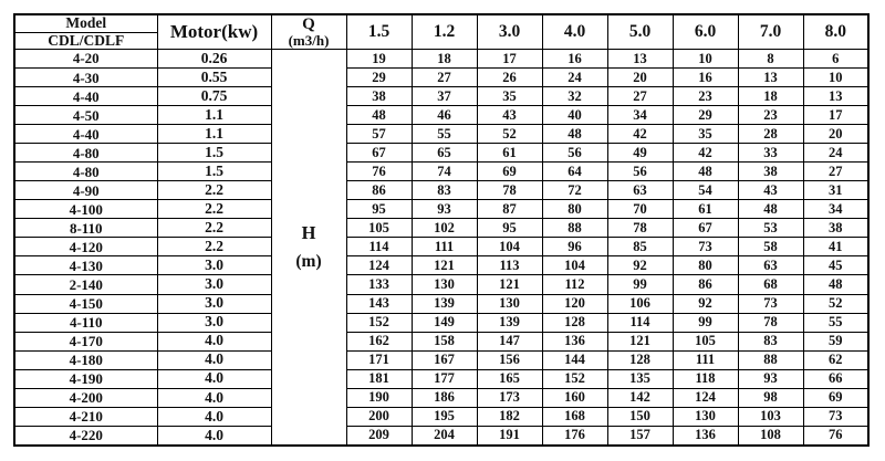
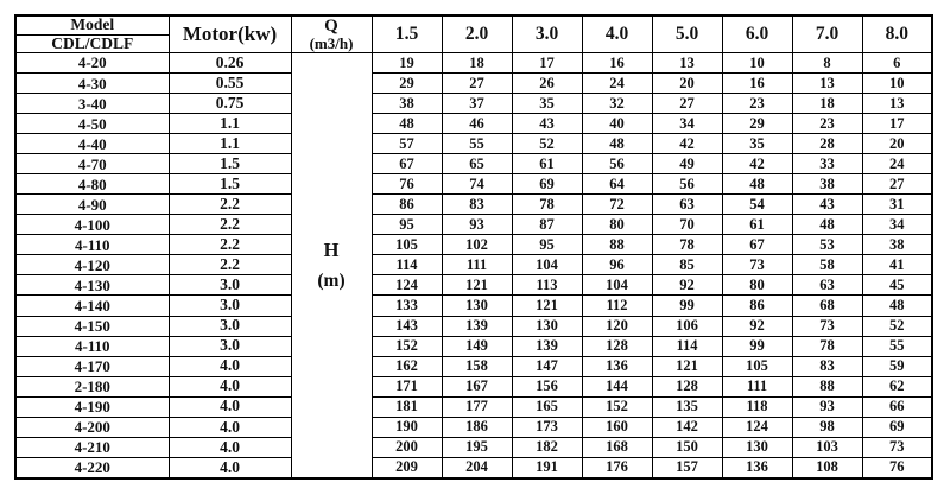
- Model	Motor(kw)	Q (m3/h)	1.5	1.2	3.0	4.0	5.0	6.0	7.0	8.0
+ Model	Motor(kw)	Q (m3/h)	1.5	2.0	3.0	4.0	5.0	6.0	7.0	8.0
  CDL/CDLF
  4-20	0.26	H(m)	19	18	17	16	13	10	8	6
  4-30	0.55	29	27	26	24	20	16	13	10
- 4-40	0.75	38	37	35	32	27	23	18	13
+ 3-40	0.75	38	37	35	32	27	23	18	13
  4-50	1.1	48	46	43	40	34	29	23	17
  4-40	1.1	57	55	52	48	42	35	28	20
- 4-80	1.5	67	65	61	56	49	42	33	24
+ 4-70	1.5	67	65	61	56	49	42	33	24
  4-80	1.5	76	74	69	64	56	48	38	27
  4-90	2.2	86	83	78	72	63	54	43	31
  4-100	2.2	95	93	87	80	70	61	48	34
- 8-110	2.2	105	102	95	88	78	67	53	38
+ 4-110	2.2	105	102	95	88	78	67	53	38
  4-120	2.2	114	111	104	96	85	73	58	41
  4-130	3.0	124	121	113	104	92	80	63	45
- 2-140	3.0	133	130	121	112	99	86	68	48
+ 4-140	3.0	133	130	121	112	99	86	68	48
  4-150	3.0	143	139	130	120	106	92	73	52
  4-110	3.0	152	149	139	128	114	99	78	55
  4-170	4.0	162	158	147	136	121	105	83	59
- 4-180	4.0	171	167	156	144	128	111	88	62
+ 2-180	4.0	171	167	156	144	128	111	88	62
  4-190	4.0	181	177	165	152	135	118	93	66
  4-200	4.0	190	186	173	160	142	124	98	69
  4-210	4.0	200	195	182	168	150	130	103	73
  4-220	4.0	209	204	191	176	157	136	108	76
